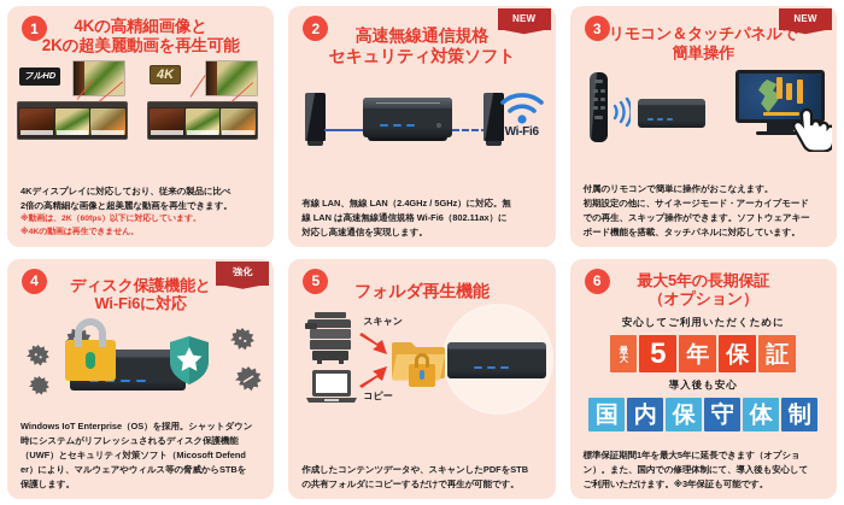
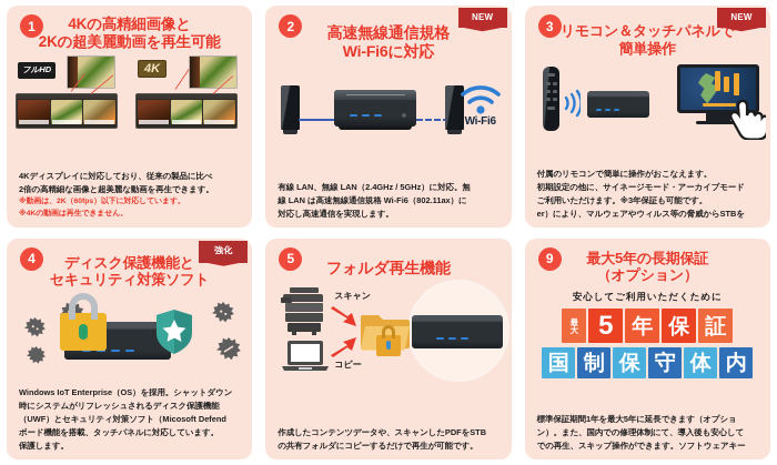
  1
  4Kの高精細画像と
  2Kの超美麗動画を再生可能
  フルHD
  4K
  4Kディスプレイに対応しており、従来の製品に比べ
  2倍の高精細な画像と超美麗な動画を再生できます。
  2
  NEW
  高速無線通信規格
- セキュリティ対策ソフト
+ Wi-Fi6に対応
  Wi-Fi6
  有線 LAN、無線 LAN（2.4GHz / 5GHz）に対応。無
  線 LAN は高速無線通信規格 Wi-Fi6（802.11ax）に
  対応し高速通信を実現します。
  3
  NEW
  リモコン＆タッチパネルで
  簡単操作
  付属のリモコンで簡単に操作がおこなえます。
  初期設定の他に、サイネージモード・アーカイブモード
- での再生、スキップ操作ができます。ソフトウェアキー
+ ご利用いただけます。※3年保証も可能です。
- ボード機能を搭載、タッチパネルに対応しています。
+ er）により、マルウェアやウィルス等の脅威からSTBを
  4
  強化
  ディスク保護機能と
- Wi-Fi6に対応
+ セキュリティ対策ソフト
  Windows IoT Enterprise（OS）を採用。シャットダウン
  時にシステムがリフレッシュされるディスク保護機能
  （UWF）とセキュリティ対策ソフト（Micosoft Defend
- er）により、マルウェアやウィルス等の脅威からSTBを
+ ボード機能を搭載、タッチパネルに対応しています。
  保護します。
  5
  フォルダ再生機能
  スキャン
  コピー
  作成したコンテンツデータや、スキャンしたPDFをSTB
  の共有フォルダにコピーするだけで再生が可能です。
- 6
+ 9
  最大5年の長期保証
  （オプション）
  安心してご利用いただくために
  最
  大
  5
  年
  保
  証
- 導入後も安心
  国
- 内
+ 制
  保
  守
  体
- 制
+ 内
  標準保証期間1年を最大5年に延長できます（オプショ
  ン）。また、国内での修理体制にて、導入後も安心して
- ご利用いただけます。※3年保証も可能です。
+ での再生、スキップ操作ができます。ソフトウェアキー
